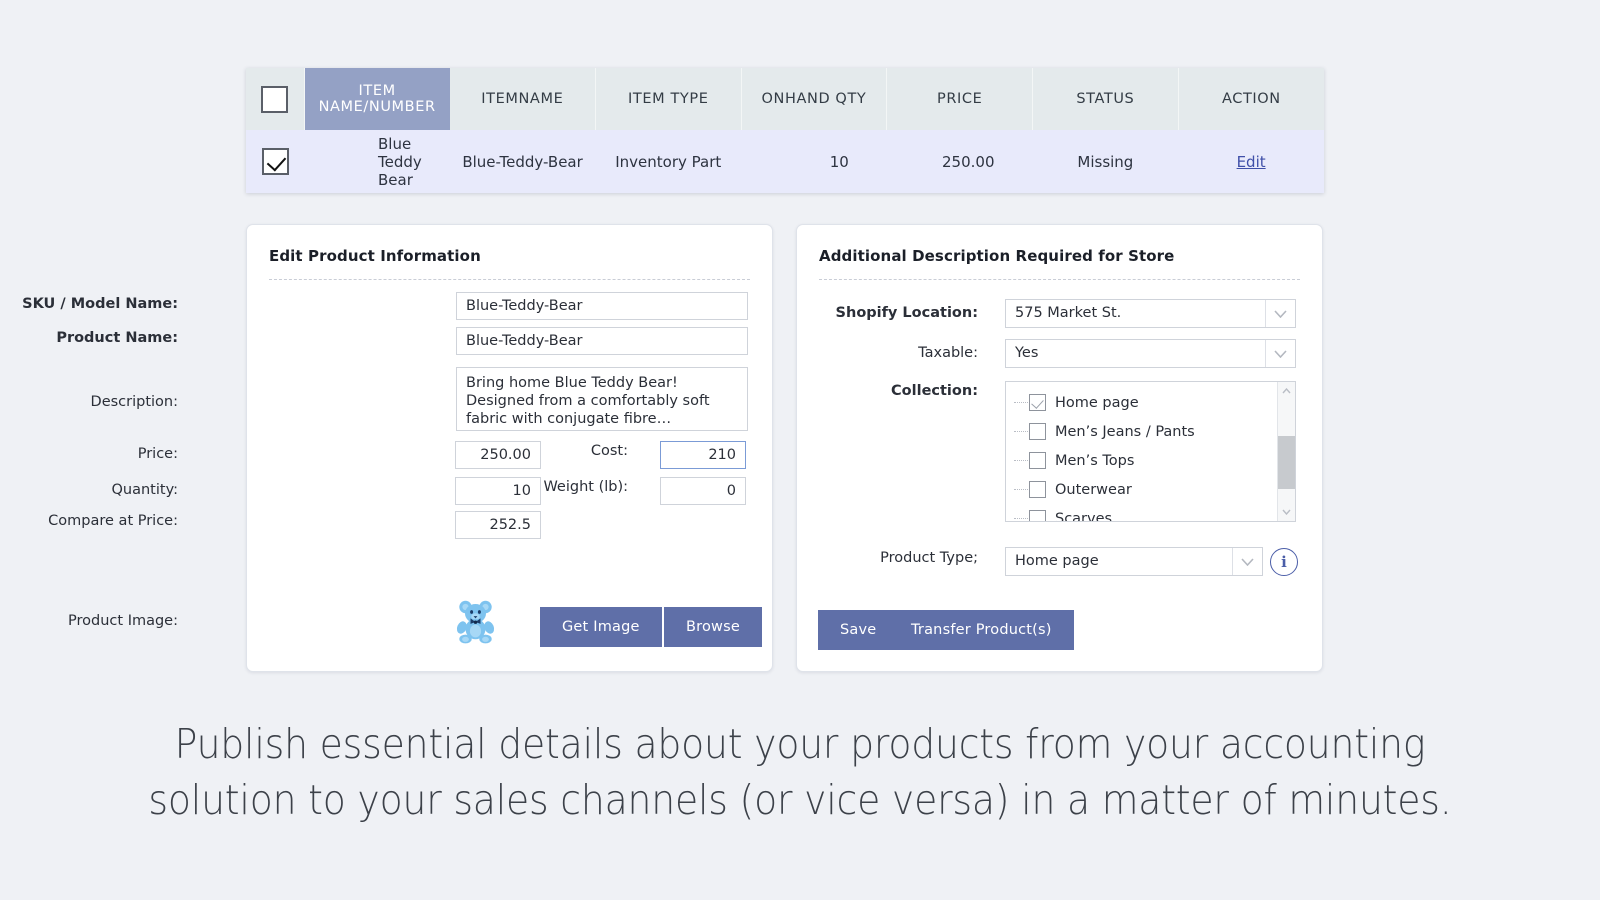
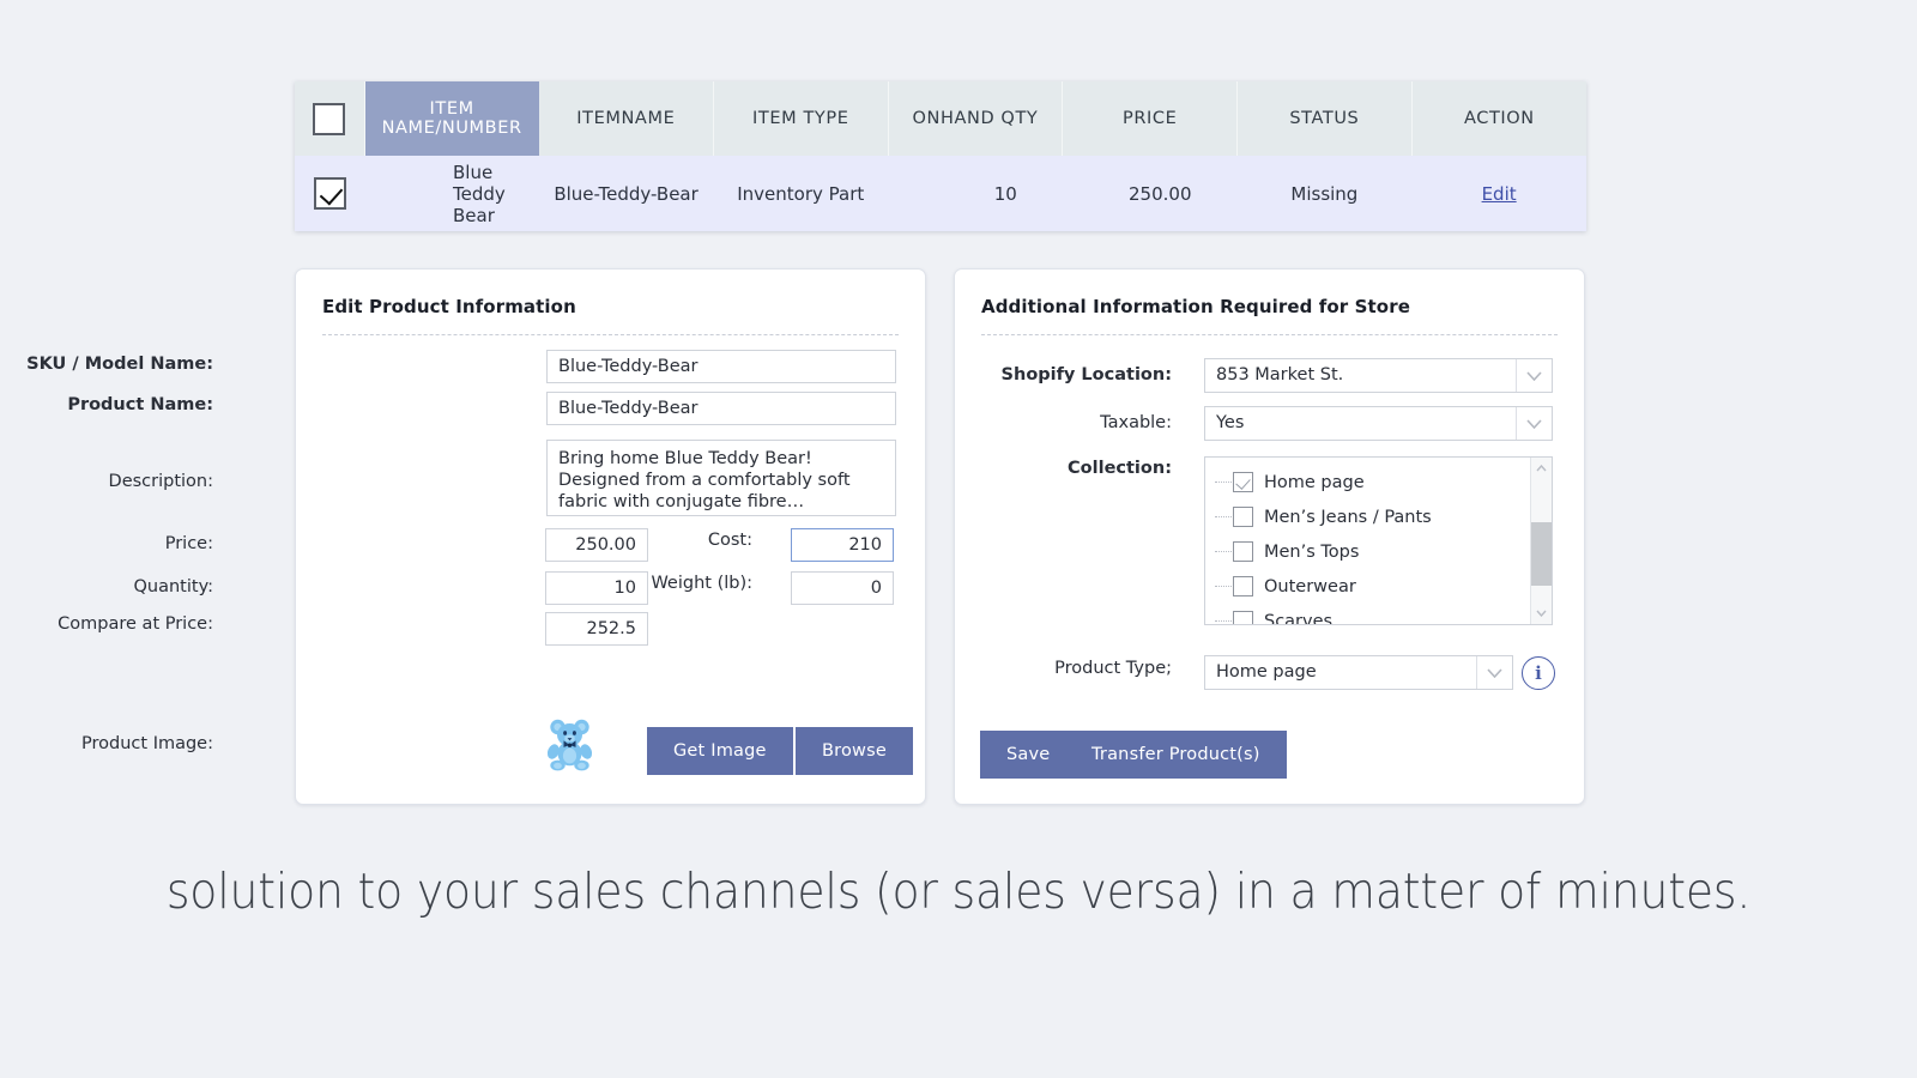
  	ITEM NAME/NUMBER	ITEMNAME	ITEM TYPE	ONHAND QTY	PRICE	STATUS	ACTION
  	Blue Teddy Bear	Blue-Teddy-Bear	Inventory Part	10	250.00	Missing	Edit
  Edit Product Information
  SKU / Model Name:
  Blue-Teddy-Bear
  Product Name:
  Blue-Teddy-Bear
  Description:
  Price:
  250.00
  Cost:
  210
  Quantity:
  10
  Weight (lb):
  0
  Compare at Price:
  252.5
  Product Image:
  Get Image
  Browse
- Additional Description Required for Store
+ Additional Information Required for Store
  Shopify Location:
- 575 Market St.
+ 853 Market St.
  Taxable:
  Yes
  Collection:
  Home page
  Men’s Jeans / Pants
  Men’s Tops
  Outerwear
  Scarves
  Product Type;
  Home page
  i
  Save
  Transfer Product(s)
- Publish essential details about your products from your accounting
- solution to your sales channels (or vice versa) in a matter of minutes.
+ solution to your sales channels (or sales versa) in a matter of minutes.
